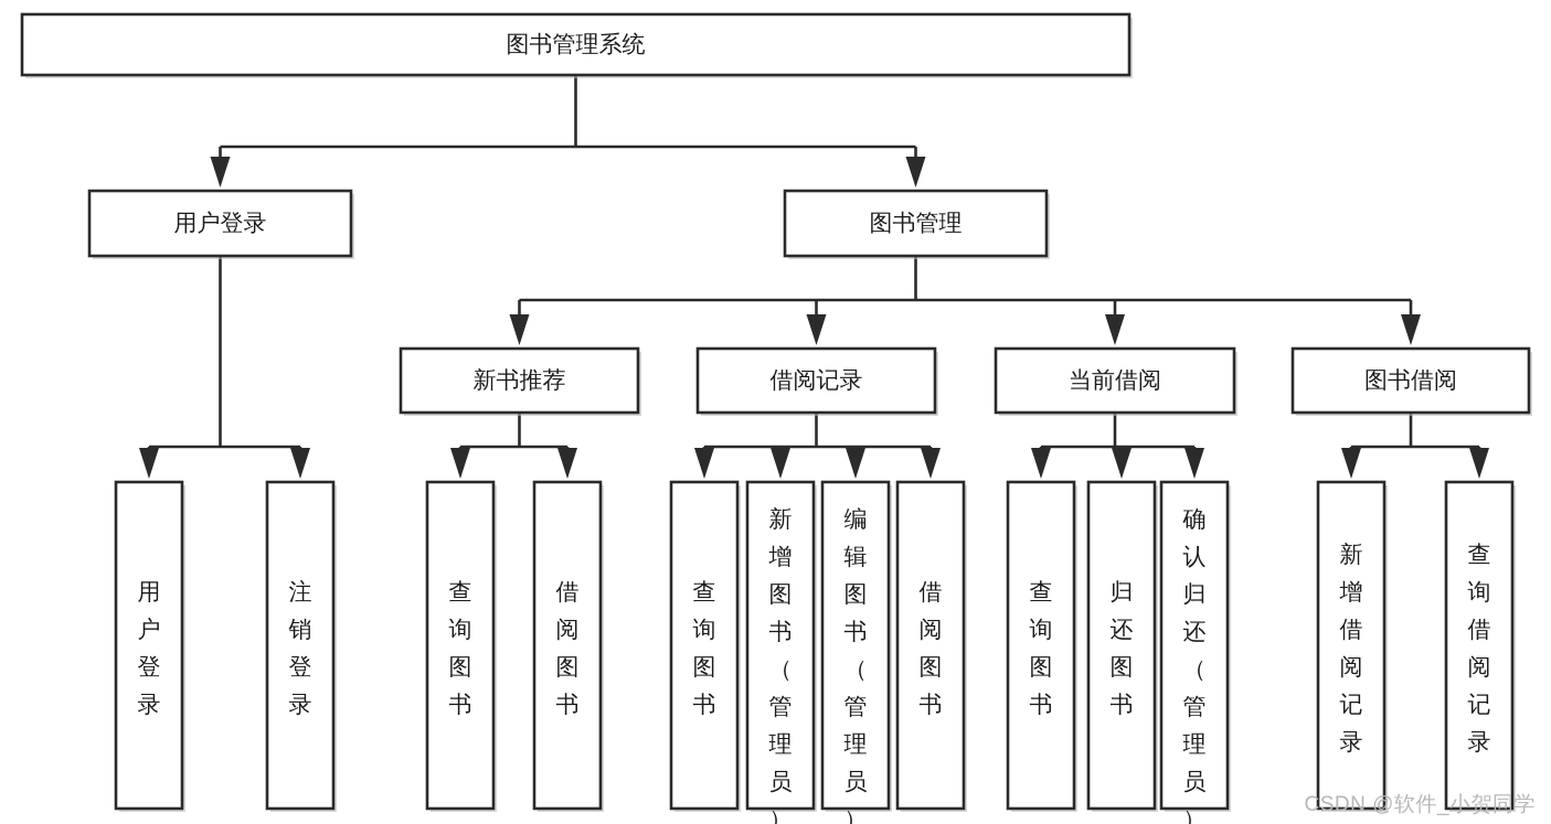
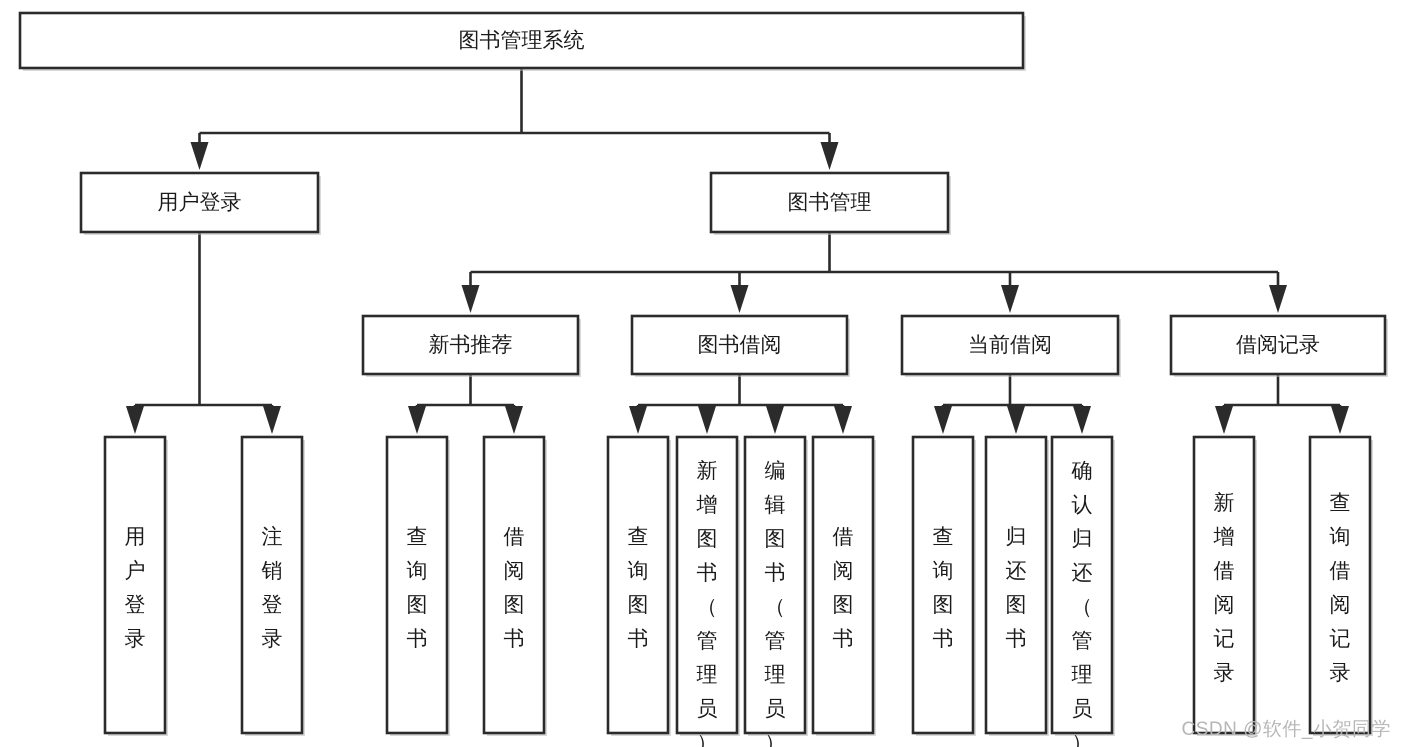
  图书管理系统
  用户登录
  图书管理
  新书推荐
- 借阅记录
+ 图书借阅
  当前借阅
- 图书借阅
+ 借阅记录
  用户登录
  注销登录
  查询图书
  借阅图书
  查询图书
  新增图书（管理员）
  编辑图书（管理员）
  借阅图书
  查询图书
  归还图书
  确认归还（管理员）
  新增借阅记录
  查询借阅记录
  CSDN @软件_小贺同学
